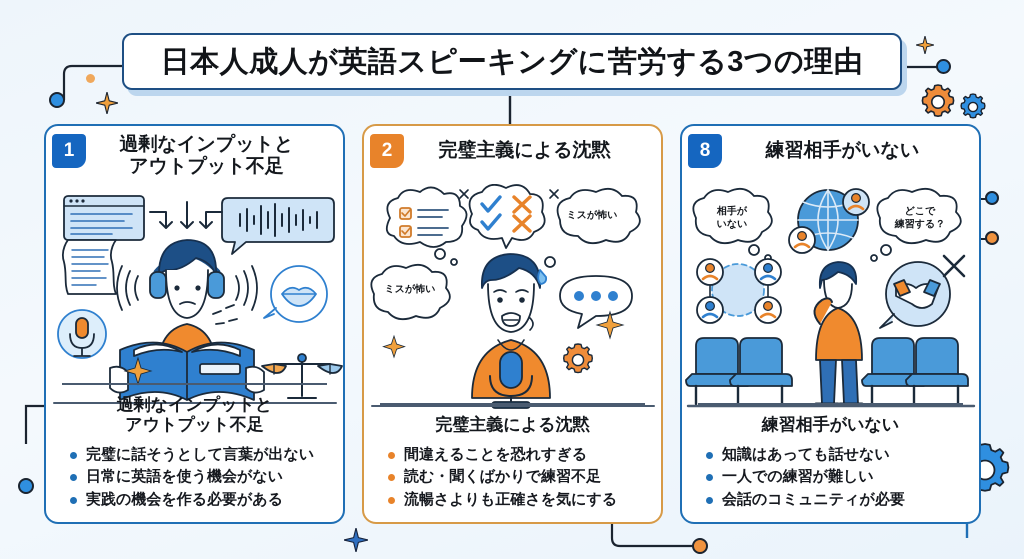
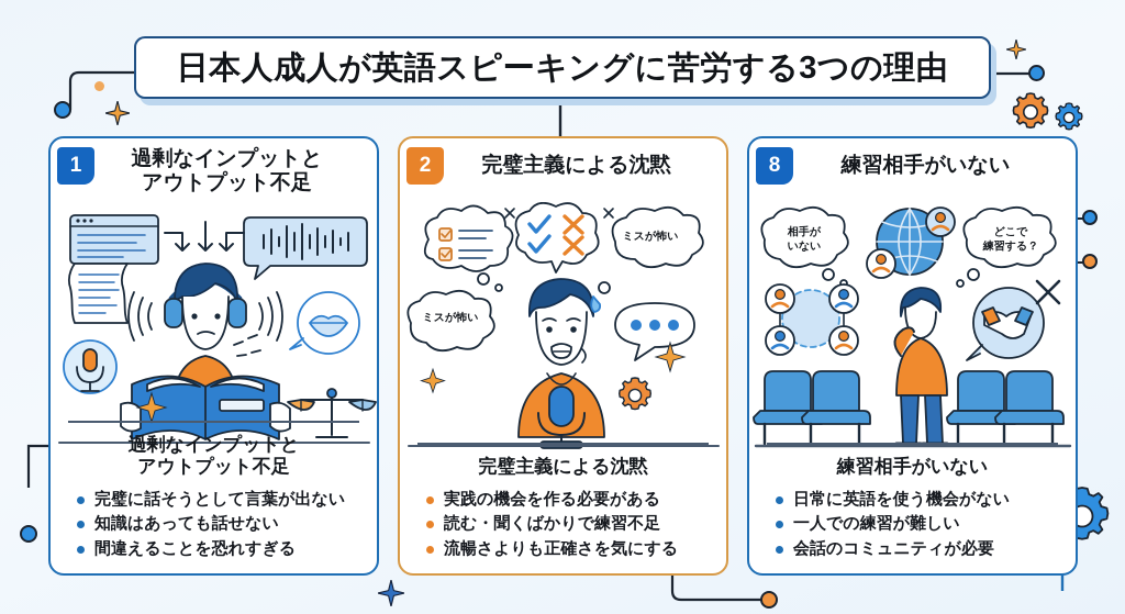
  日本人成人が英語スピーキングに苦労する3つの理由
  1
  過剰なインプットと
  アウトプット不足
  過剰なインプットと
  アウトプット不足
  完璧に話そうとして言葉が出ない
- 日常に英語を使う機会がない
+ 知識はあっても話せない
- 実践の機会を作る必要がある
+ 間違えることを恐れすぎる
  2
  完璧主義による沈黙
  ミスが怖い
  ミスが怖い
  完璧主義による沈黙
- 間違えることを恐れすぎる
+ 実践の機会を作る必要がある
  読む・聞くばかりで練習不足
  流暢さよりも正確さを気にする
  8
  練習相手がいない
  相手が
  いない
  どこで
  練習する？
  練習相手がいない
- 知識はあっても話せない
+ 日常に英語を使う機会がない
  一人での練習が難しい
  会話のコミュニティが必要
